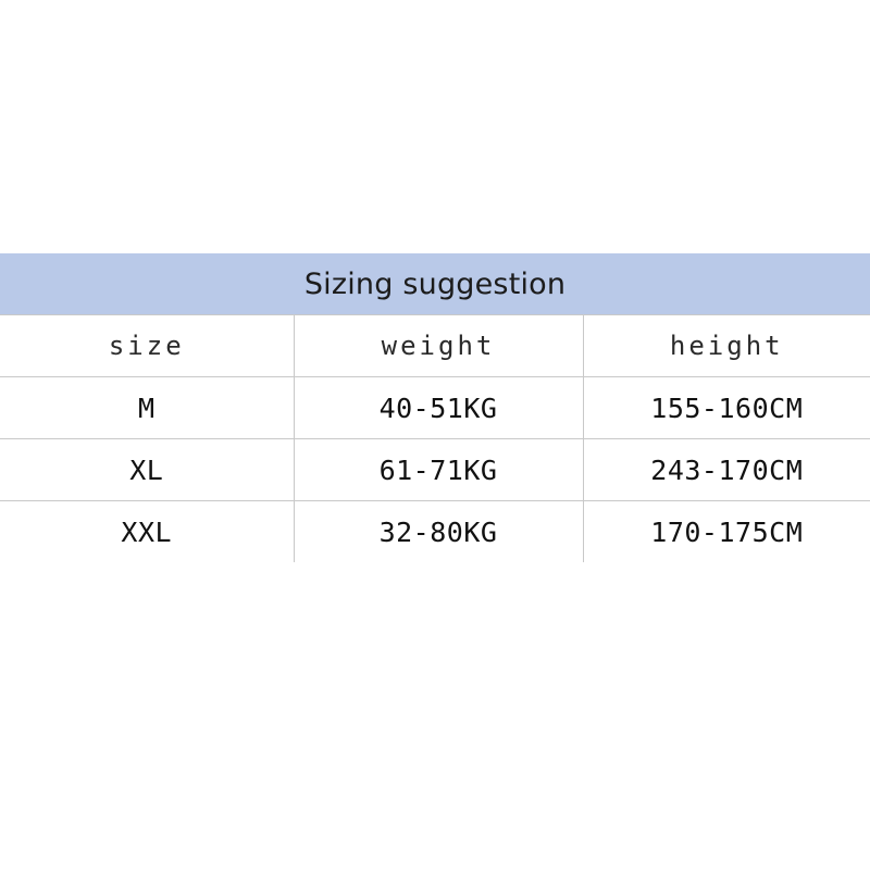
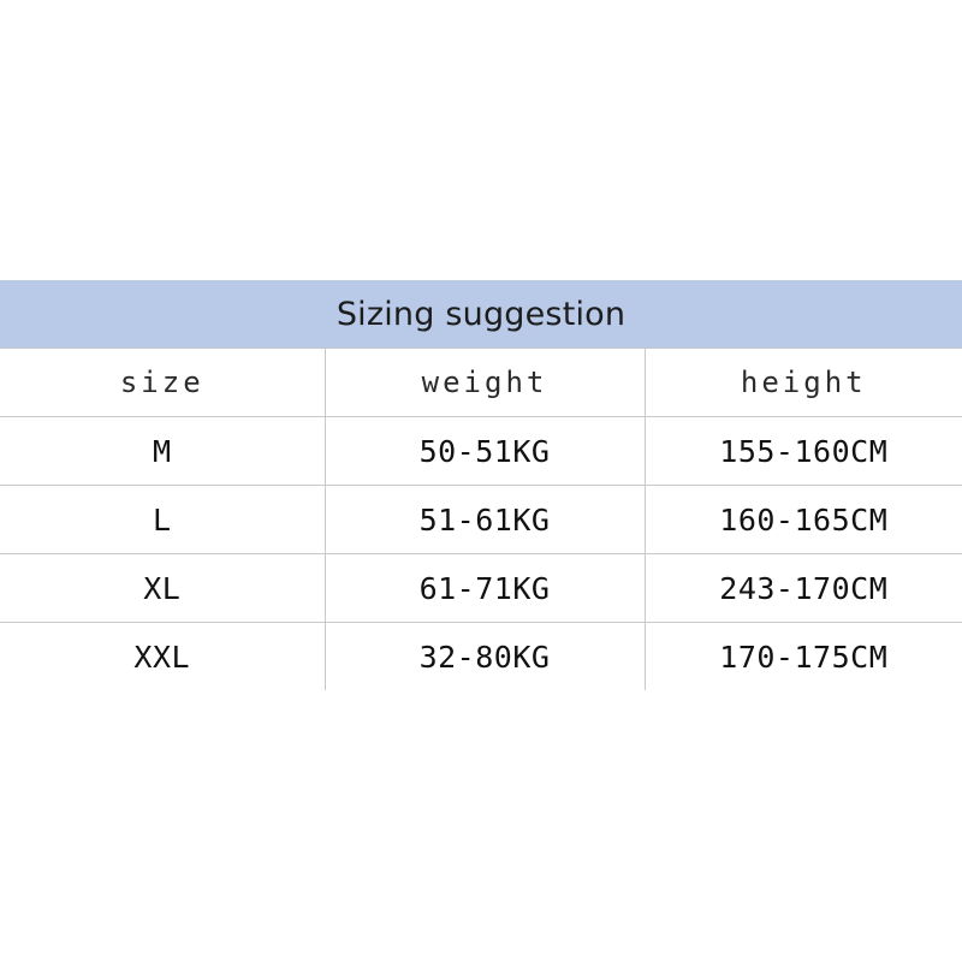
  Sizing suggestion
  size	weight	height
- M	40-51KG	155-160CM
+ M	50-51KG	155-160CM
+ L	51-61KG	160-165CM
  XL	61-71KG	243-170CM
  XXL	32-80KG	170-175CM
